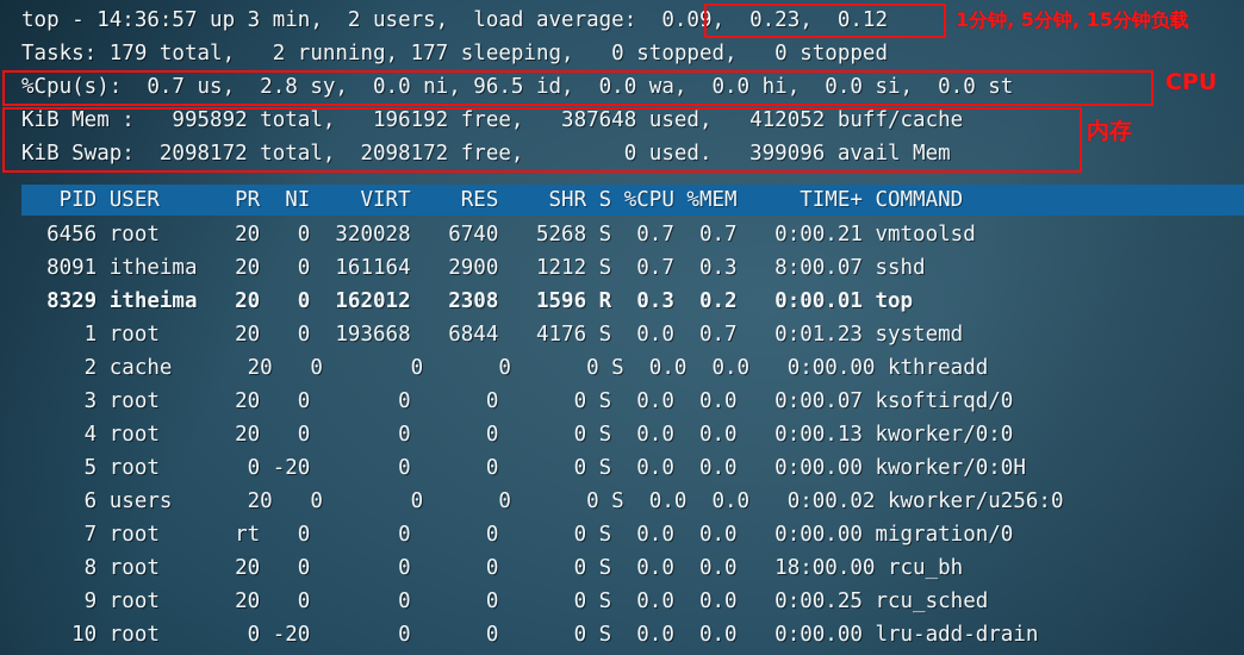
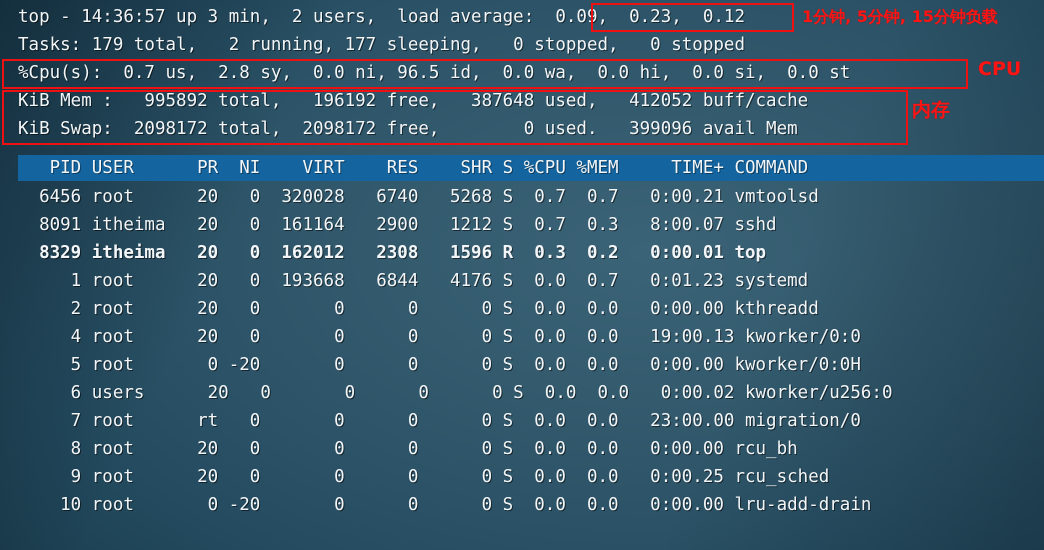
  top - 14:36:57 up 3 min, 2 users, load average: 0.09, 0.23, 0.12
  Tasks: 179 total, 2 running, 177 sleeping, 0 stopped, 0 stopped
  %Cpu(s): 0.7 us, 2.8 sy, 0.0 ni, 96.5 id, 0.0 wa, 0.0 hi, 0.0 si, 0.0 st
  KiB Mem : 995892 total, 196192 free, 387648 used, 412052 buff/cache
  KiB Swap: 2098172 total, 2098172 free, 0 used. 399096 avail Mem
  PID USER PR NI VIRT RES SHR S %CPU %MEM TIME+ COMMAND
  6456 root 20 0 320028 6740 5268 S 0.7 0.7 0:00.21 vmtoolsd
  8091 itheima 20 0 161164 2900 1212 S 0.7 0.3 8:00.07 sshd
  8329 itheima 20 0 162012 2308 1596 R 0.3 0.2 0:00.01 top
  1 root 20 0 193668 6844 4176 S 0.0 0.7 0:01.23 systemd
- 2 cache 20 0 0 0 0 S 0.0 0.0 0:00.00 kthreadd
+ 2 root 20 0 0 0 0 S 0.0 0.0 0:00.00 kthreadd
- 3 root 20 0 0 0 0 S 0.0 0.0 0:00.07 ksoftirqd/0
- 4 root 20 0 0 0 0 S 0.0 0.0 0:00.13 kworker/0:0
+ 4 root 20 0 0 0 0 S 0.0 0.0 19:00.13 kworker/0:0
  5 root 0 -20 0 0 0 S 0.0 0.0 0:00.00 kworker/0:0H
  6 users 20 0 0 0 0 S 0.0 0.0 0:00.02 kworker/u256:0
- 7 root rt 0 0 0 0 S 0.0 0.0 0:00.00 migration/0
+ 7 root rt 0 0 0 0 S 0.0 0.0 23:00.00 migration/0
- 8 root 20 0 0 0 0 S 0.0 0.0 18:00.00 rcu_bh
+ 8 root 20 0 0 0 0 S 0.0 0.0 0:00.00 rcu_bh
  9 root 20 0 0 0 0 S 0.0 0.0 0:00.25 rcu_sched
  10 root 0 -20 0 0 0 S 0.0 0.0 0:00.00 lru-add-drain
  1分钟, 5分钟, 15分钟负载
  CPU
  内存
